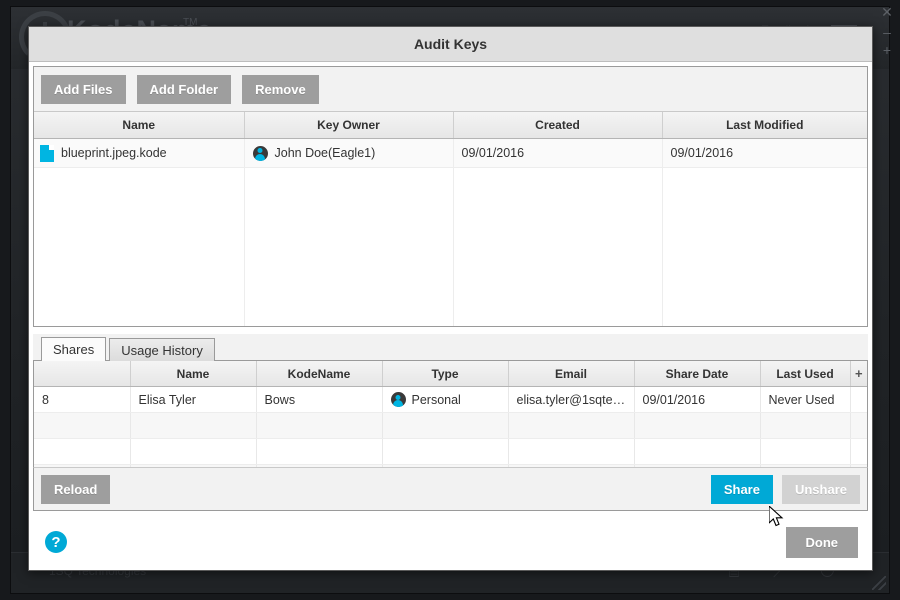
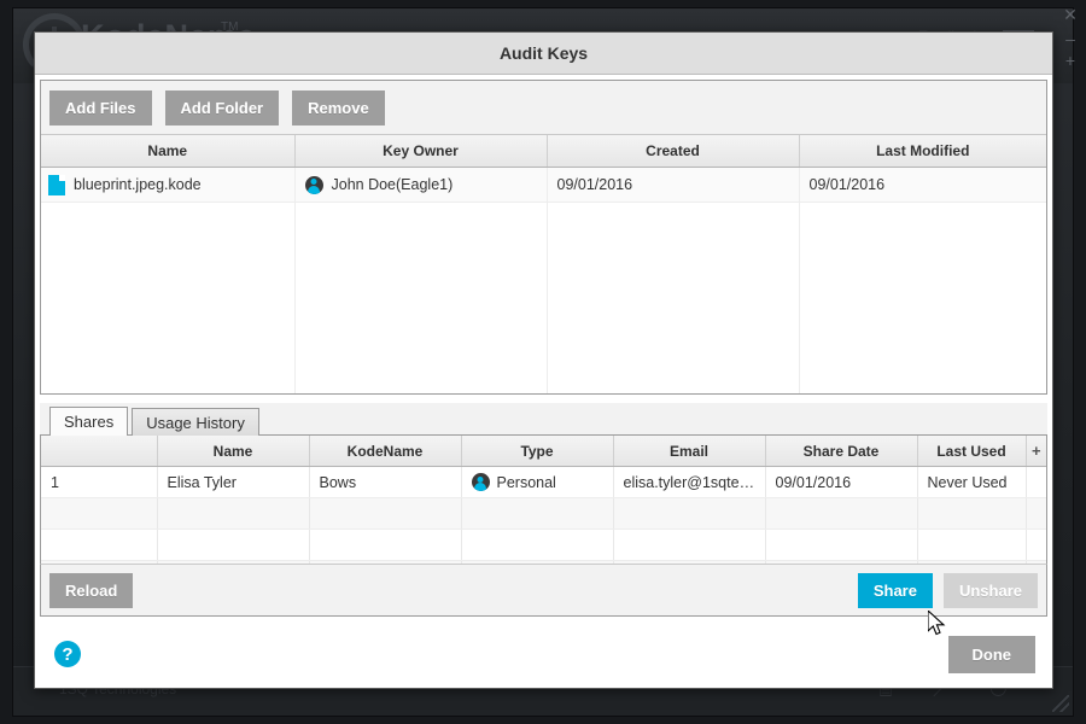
  TM
  1SQ Technologies
  ⌸ ↗ ↻
  ✕
  –
  +
  Audit Keys
  Add Files
  Add Folder
  Remove
  Name	Key Owner	Created	Last Modified
  blueprint.jpeg.kode	John Doe(Eagle1)	09/01/2016	09/01/2016
  Shares
  Usage History
  	Name	KodeName	Type	Email	Share Date	Last Used	+
- 8	Elisa Tyler	Bows	Personal	elisa.tyler@1sqtech..	09/01/2016	Never Used
+ 1	Elisa Tyler	Bows	Personal	elisa.tyler@1sqtech..	09/01/2016	Never Used
  Reload
  Share
  Unshare
  ?
  Done
